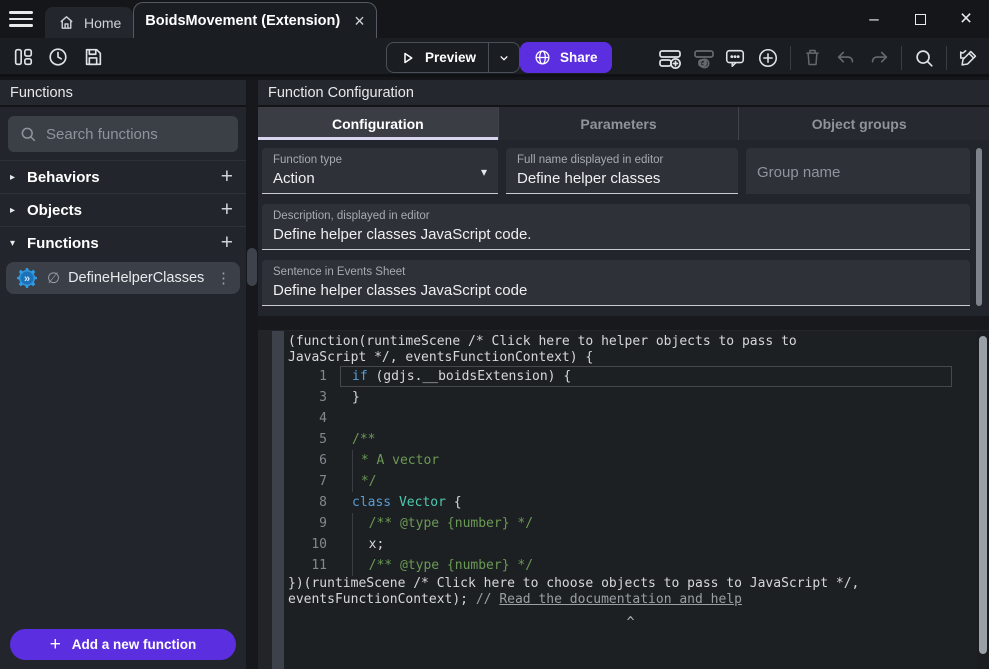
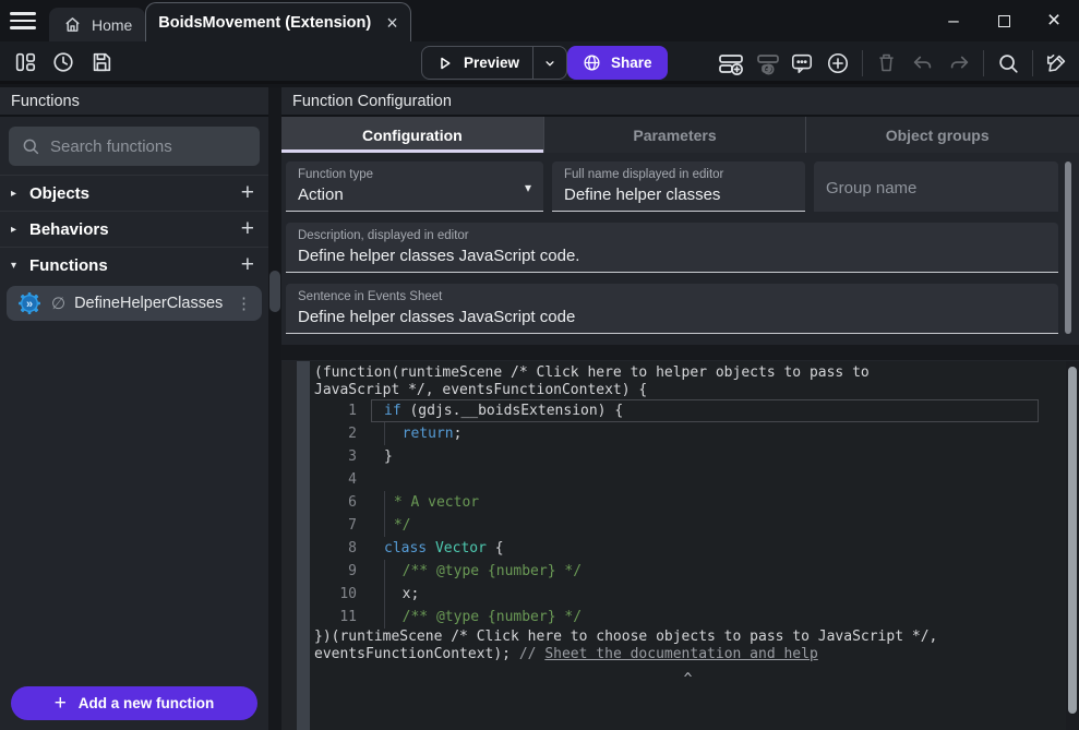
  Home
  BoidsMovement (Extension)
  ×
  –
  ×
  Preview
  Share
  Functions
  Search functions
  ▸
- Behaviors
+ Objects
  +
  ▸
- Objects
+ Behaviors
  +
  ▾
  Functions
  +
  »
  ∅
  DefineHelperClasses
  ⋮
  +
  Add a new function
  Function Configuration
  Configuration
  Parameters
  Object groups
  Function type
  Action
  ▾
  Full name displayed in editor
  Define helper classes
  Group name
  Description, displayed in editor
  Define helper classes JavaScript code.
  Sentence in Events Sheet
  Define helper classes JavaScript code
  (function(runtimeScene /* Click here to helper objects to pass to
  JavaScript */, eventsFunctionContext) {
  1
  if (gdjs.__boidsExtension) {
+ 2
+ return;
  3
  }
  4
- 5
- /**
  6
  * A vector
  7
  */
  8
  class Vector {
  9
  /** @type {number} */
  10
  x;
  11
  /** @type {number} */
  })(runtimeScene /* Click here to choose objects to pass to JavaScript */,
- eventsFunctionContext); // Read the documentation and help
+ eventsFunctionContext); // Sheet the documentation and help
  ^
